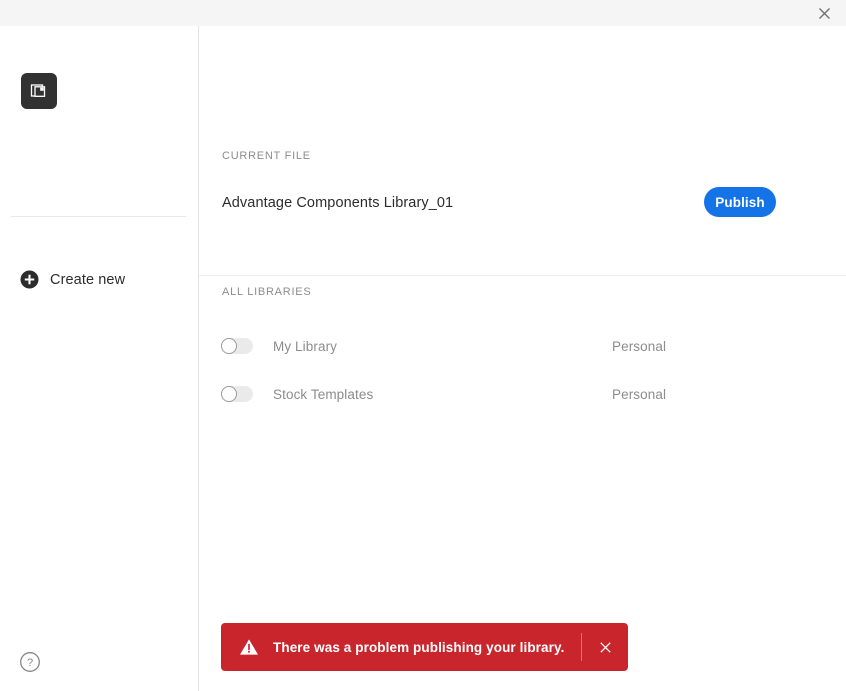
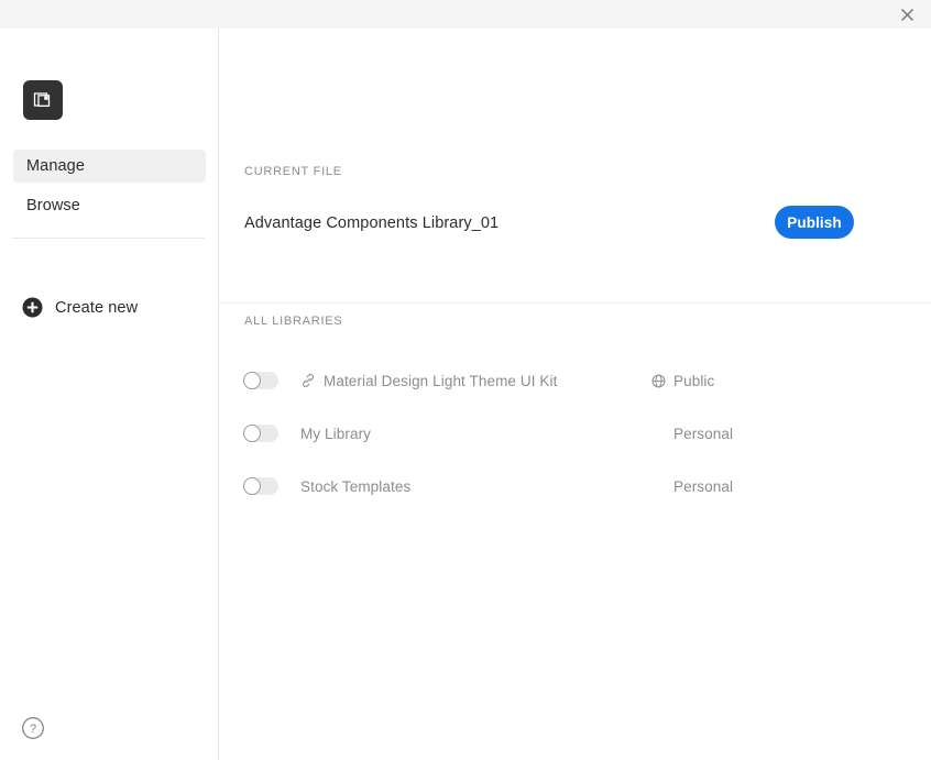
+ Manage
+ Browse
  Create new
  ?
  CURRENT FILE
  Advantage Components Library_01
  Publish
  ALL LIBRARIES
+ Material Design Light Theme UI Kit
+ Public
  My Library
  Personal
  Stock Templates
  Personal
- There was a problem publishing your library.
